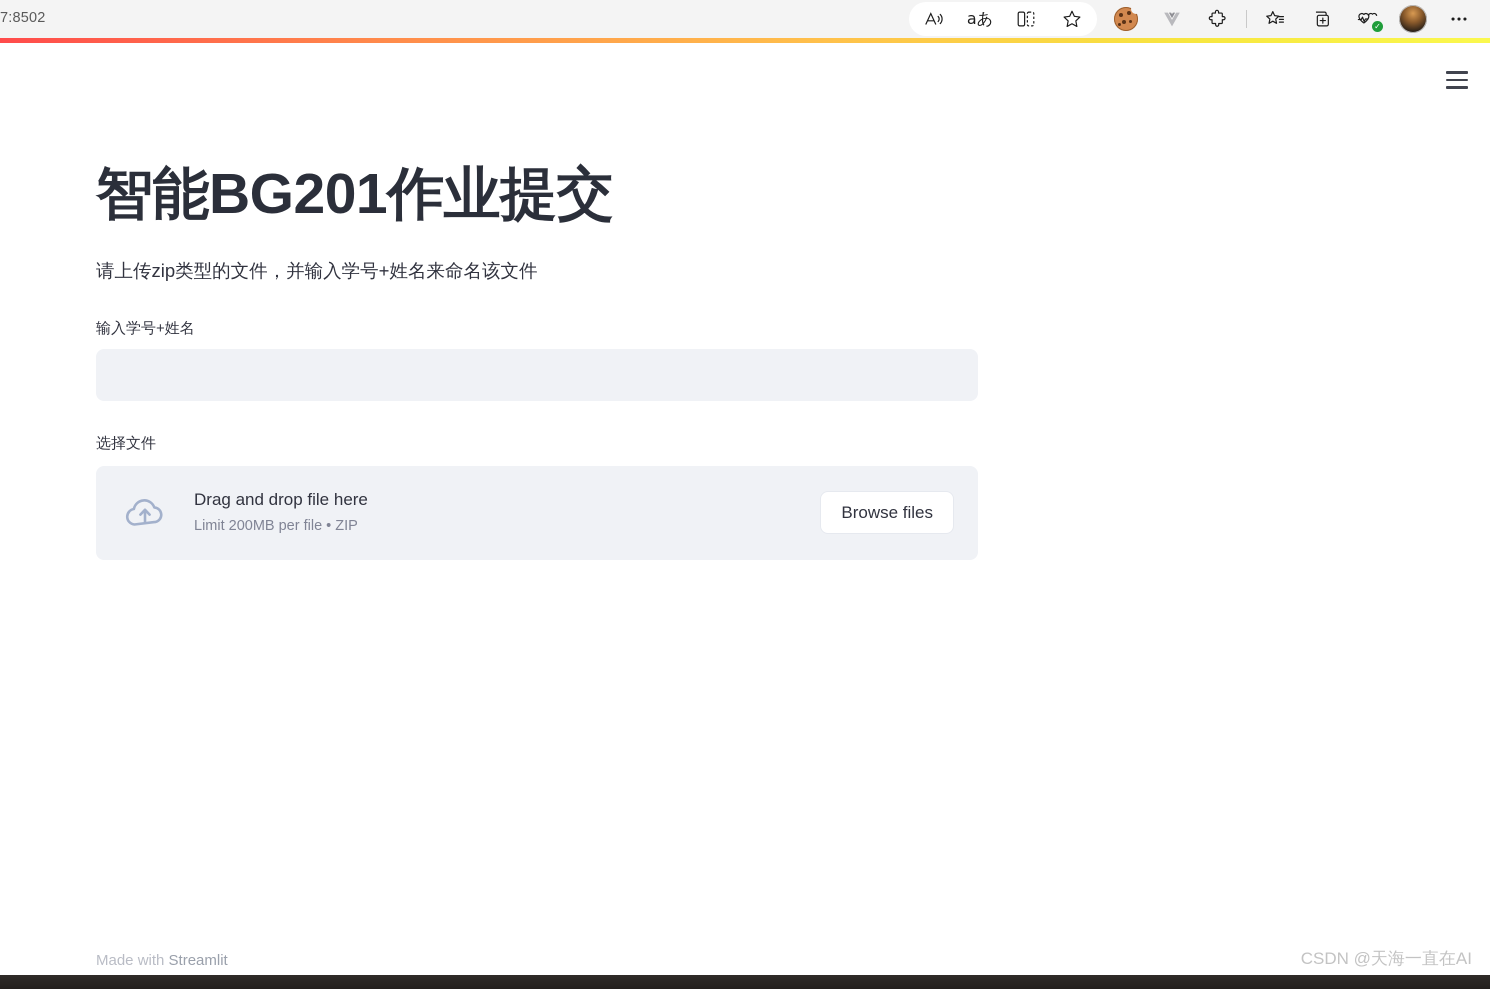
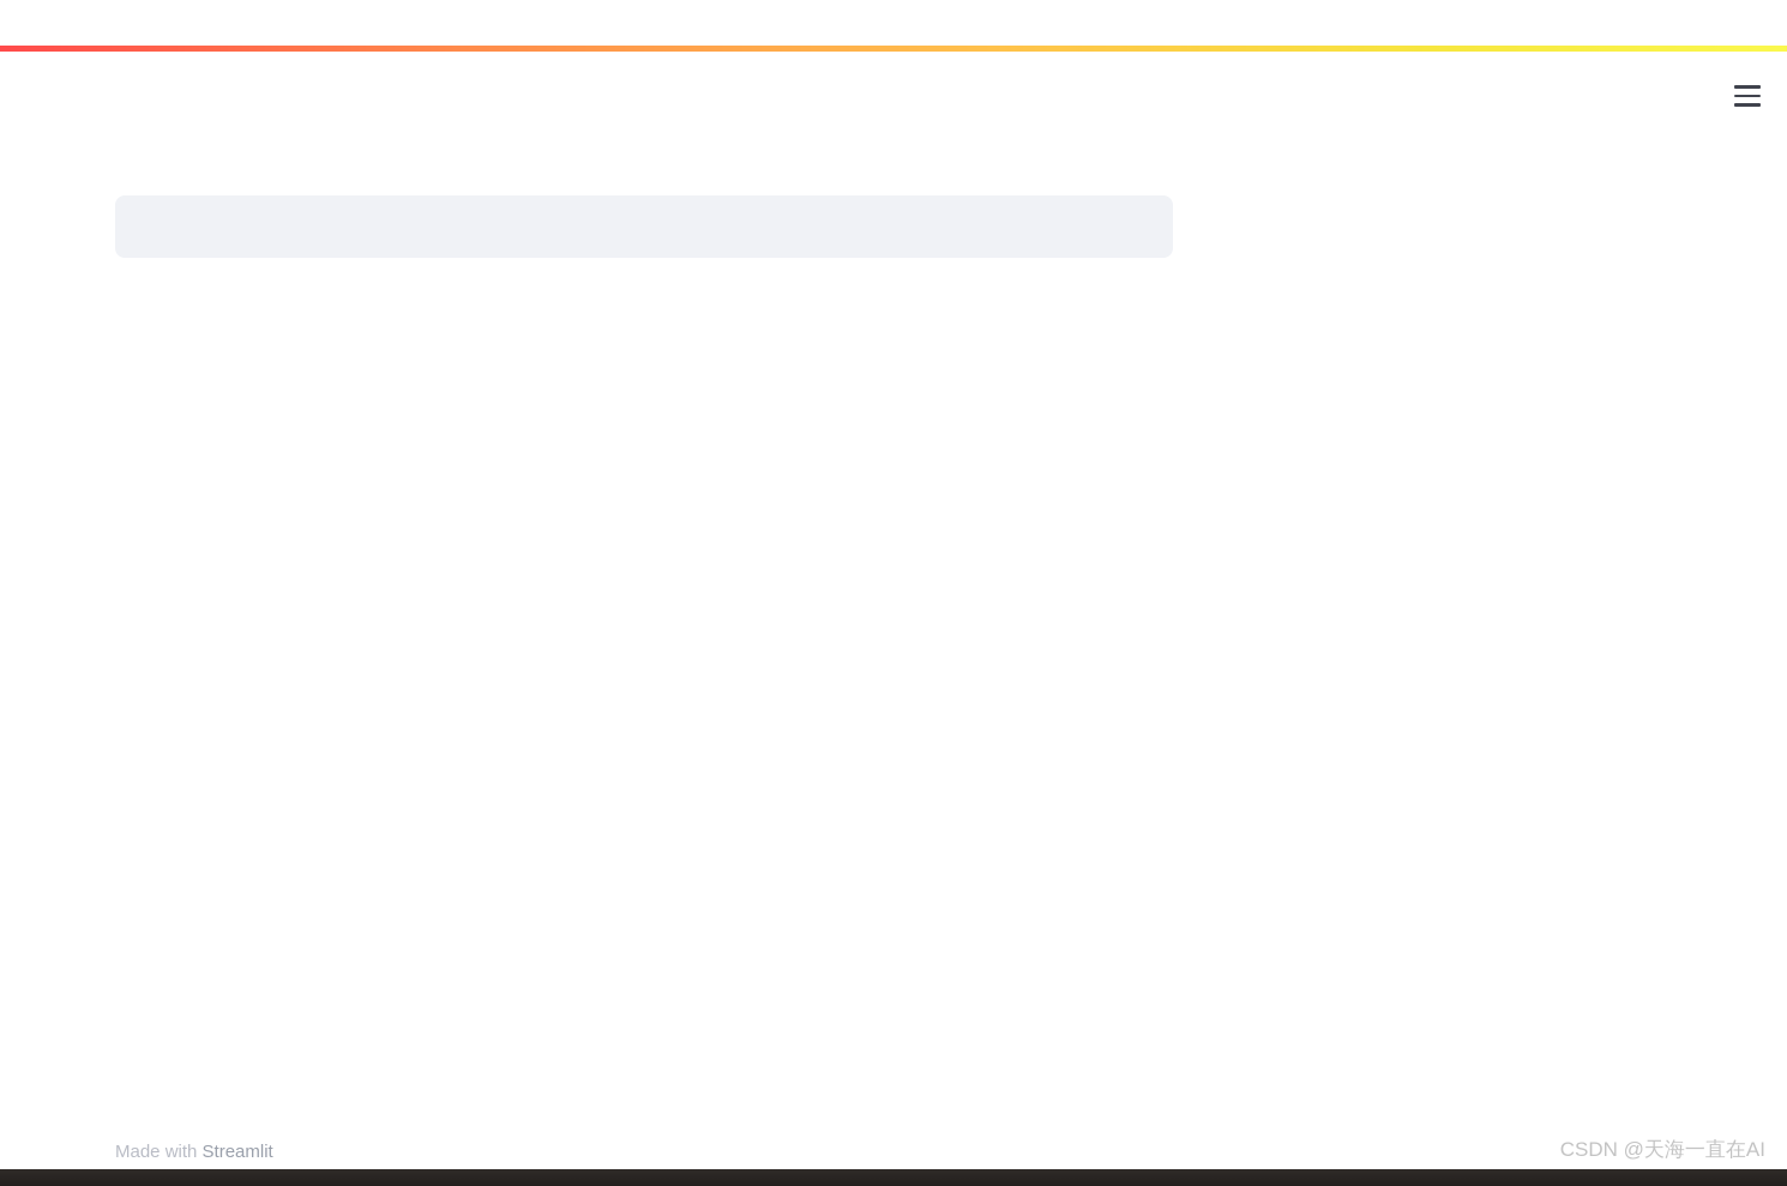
- 7:8502
- aあ
- ✓
- 智能BG201作业提交
- 请上传zip类型的文件，并输入学号+姓名来命名该文件
- 输入学号+姓名
- 选择文件
- Drag and drop file here
- Limit 200MB per file • ZIP
- Browse files
  Made with Streamlit
  CSDN @天海一直在AI
